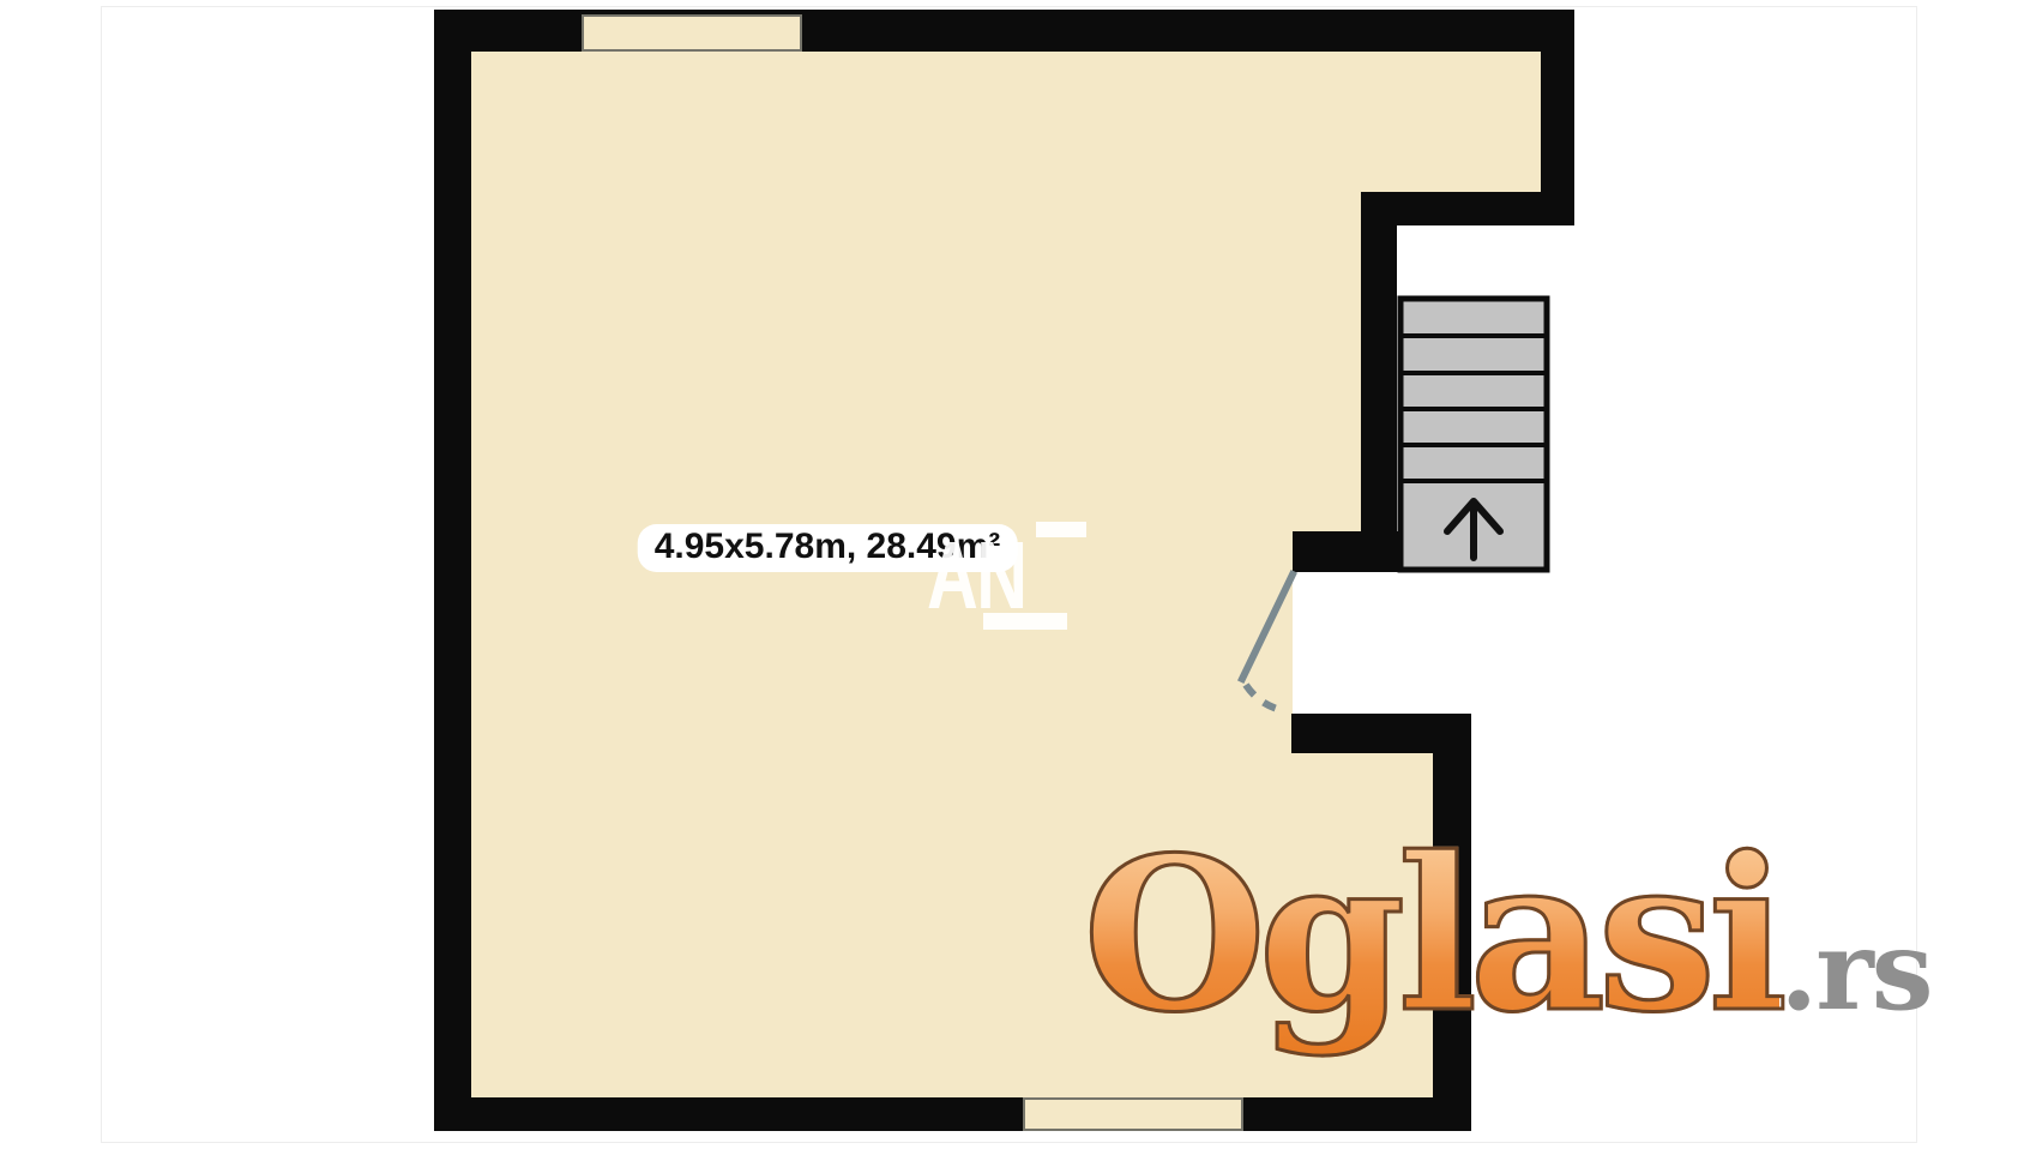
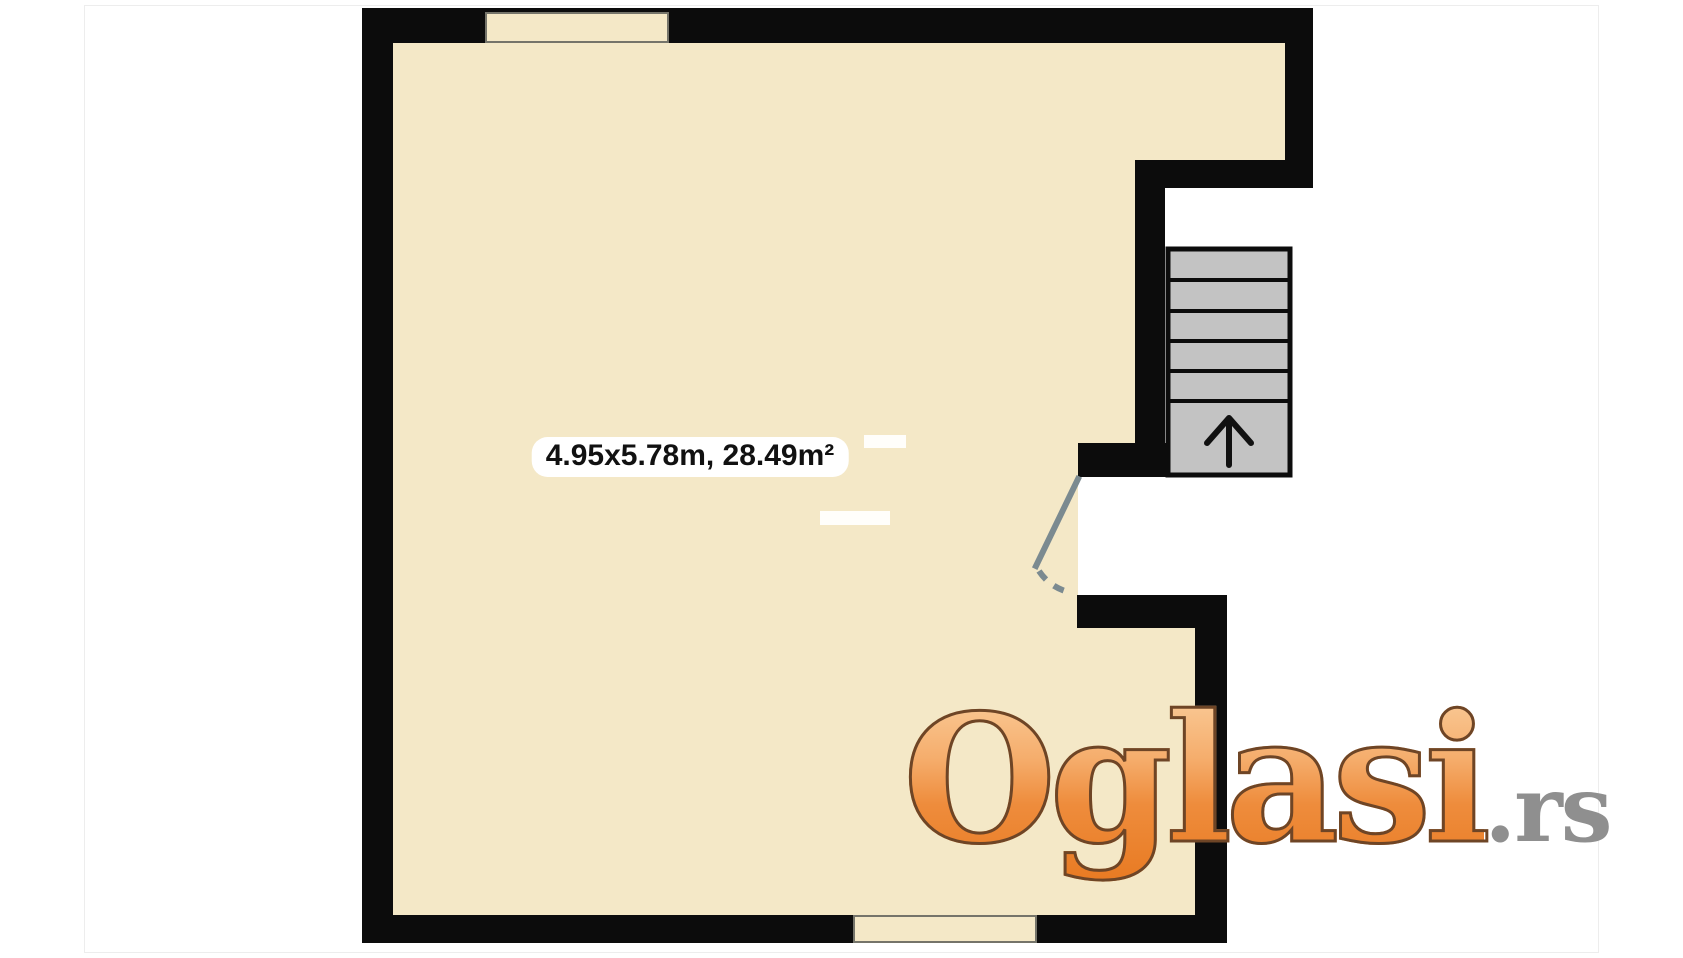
  4.95x5.78m, 28.49m²
- AN
  Oglasi.rs
